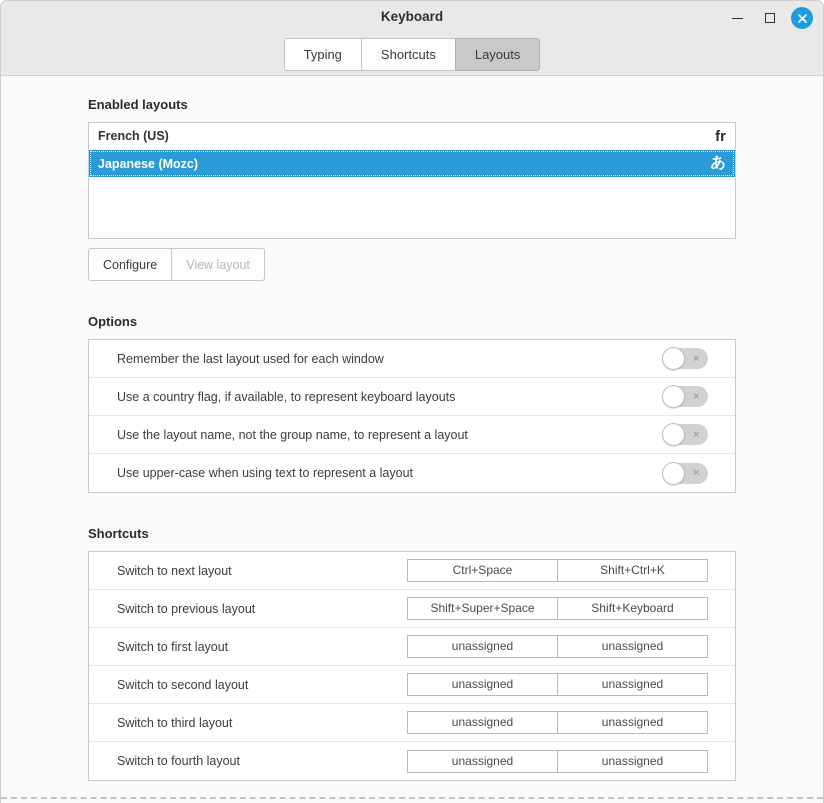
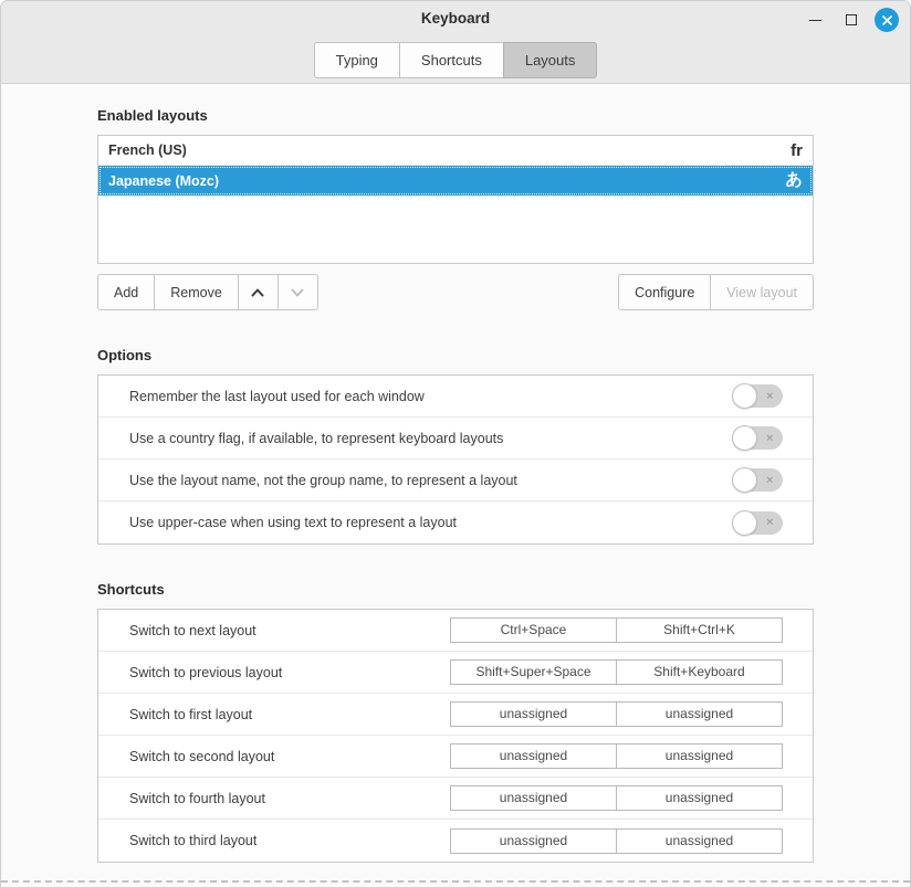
  Keyboard
  Typing
  Shortcuts
  Layouts
  Enabled layouts
  French (US)
  fr
  Japanese (Mozc)
  あ
+ Add
+ Remove
  Configure
  View layout
  Options
  Remember the last layout used for each window
  ✕
  Use a country flag, if available, to represent keyboard layouts
  ✕
  Use the layout name, not the group name, to represent a layout
  ✕
  Use upper-case when using text to represent a layout
  ✕
  Shortcuts
  Switch to next layout
  Ctrl+Space
  Shift+Ctrl+K
  Switch to previous layout
  Shift+Super+Space
  Shift+Keyboard
  Switch to first layout
  unassigned
  unassigned
  Switch to second layout
  unassigned
  unassigned
- Switch to third layout
+ Switch to fourth layout
  unassigned
  unassigned
- Switch to fourth layout
+ Switch to third layout
  unassigned
  unassigned
